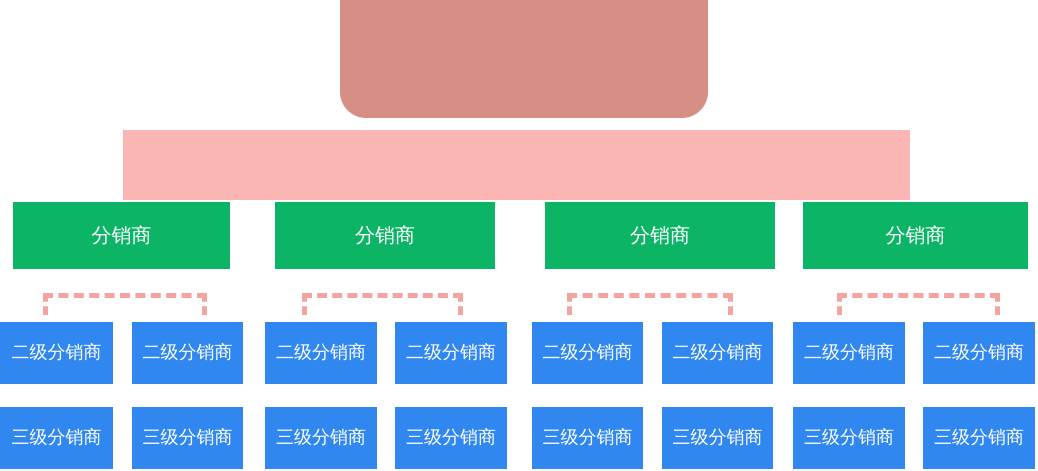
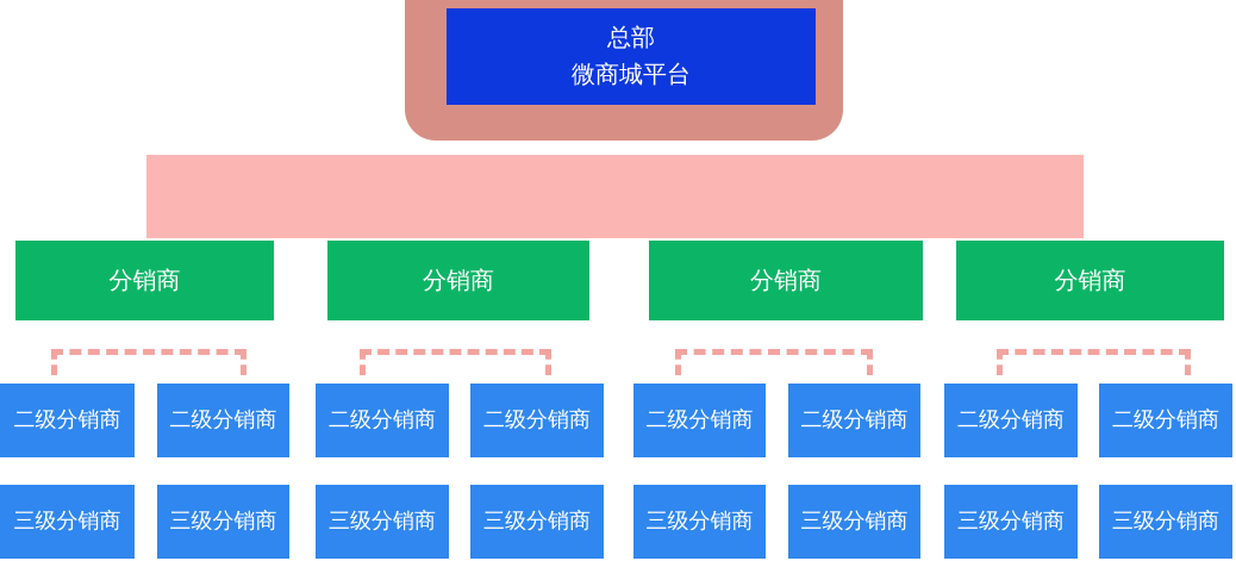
+ 总部
+ 微商城平台
  分销商
  分销商
  分销商
  分销商
  二级分销商
  二级分销商
  二级分销商
  二级分销商
  二级分销商
  二级分销商
  二级分销商
  二级分销商
  三级分销商
  三级分销商
  三级分销商
  三级分销商
  三级分销商
  三级分销商
  三级分销商
  三级分销商
